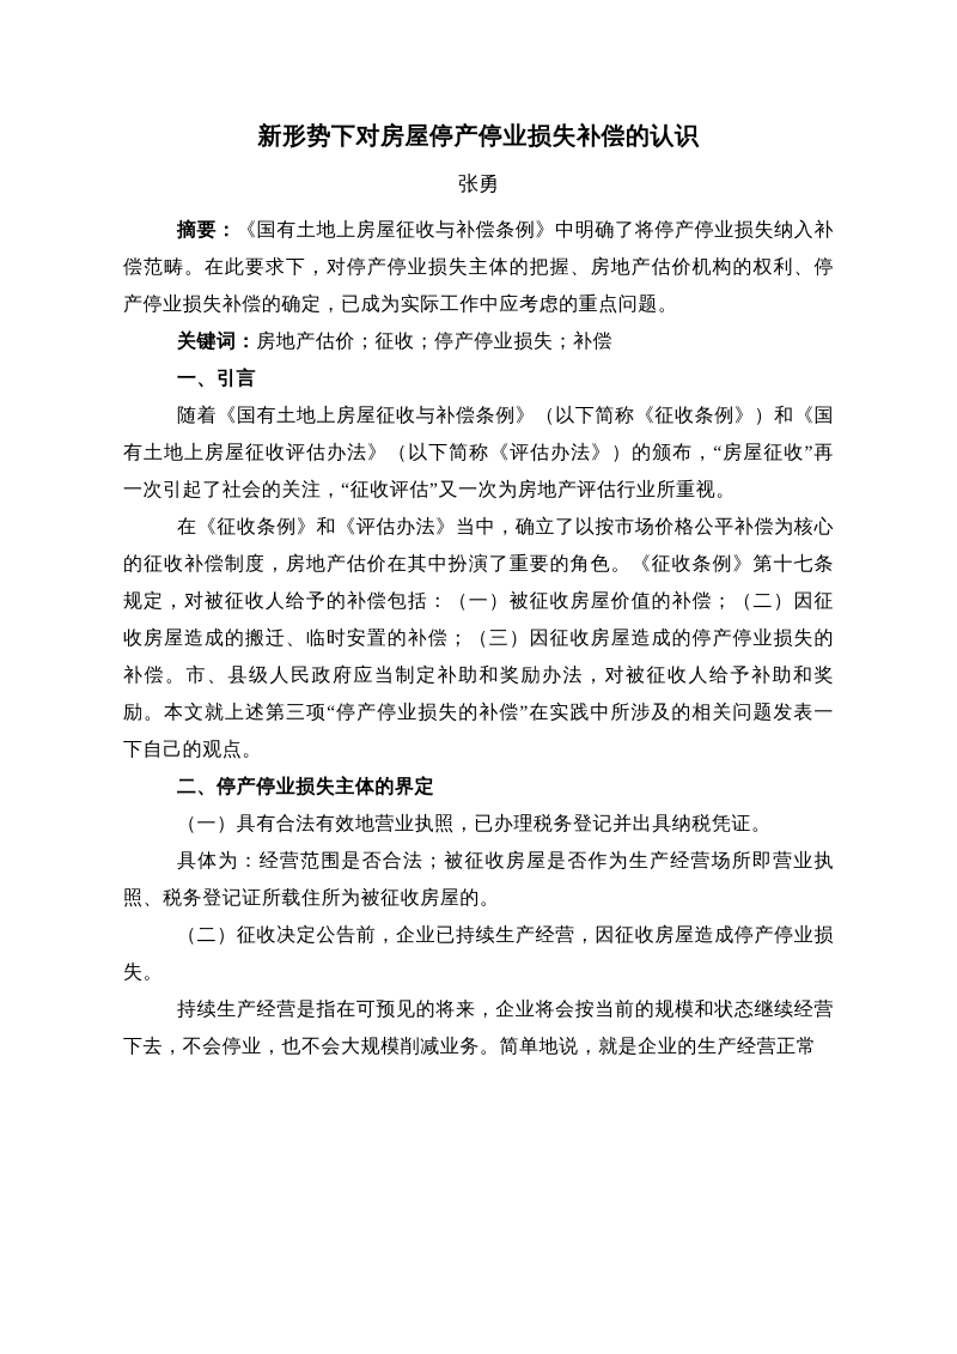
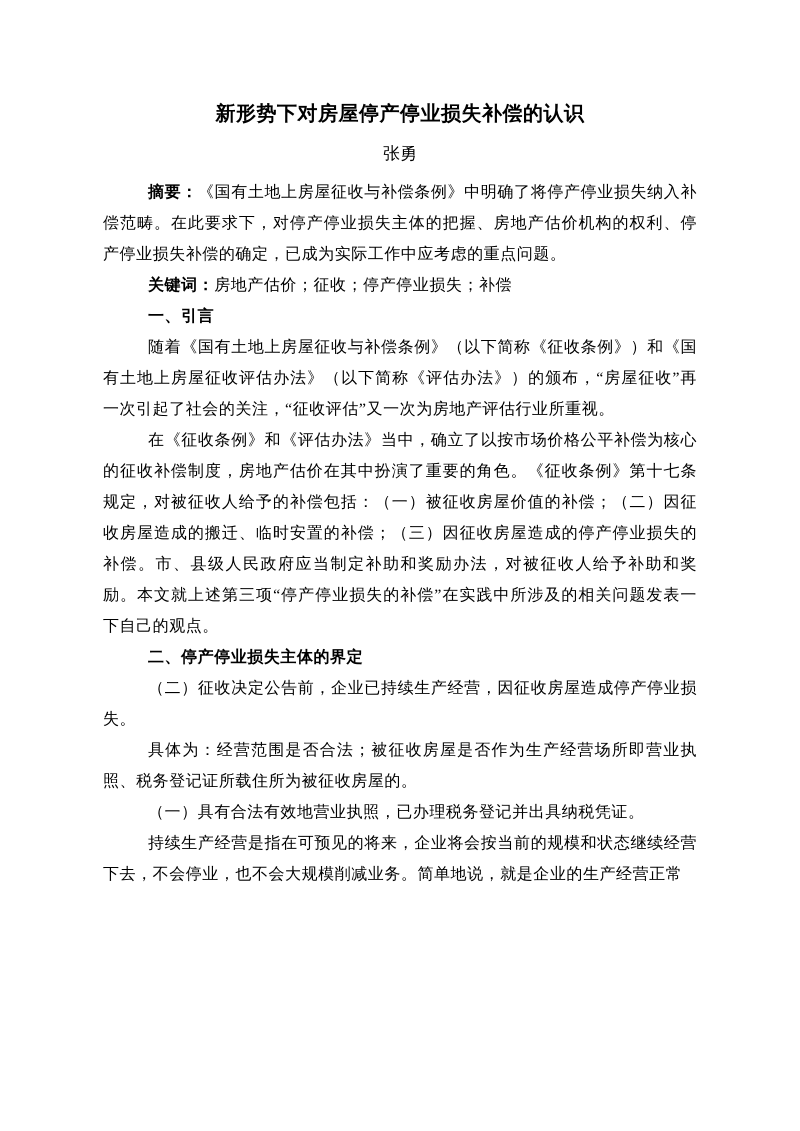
  新形势下对房屋停产停业损失补偿的认识
  张勇
  摘要：《国有土地上房屋征收与补偿条例》中明确了将停产停业损失纳入补偿范畴。在此要求下，对停产停业损失主体的把握、房地产估价机构的权利、停产停业损失补偿的确定，已成为实际工作中应考虑的重点问题。
  关键词：房地产估价；征收；停产停业损失；补偿
  一、引言
  随着《国有土地上房屋征收与补偿条例》（以下简称《征收条例》）和《国有土地上房屋征收评估办法》（以下简称《评估办法》）的颁布，“房屋征收”再一次引起了社会的关注，“征收评估”又一次为房地产评估行业所重视。
  在《征收条例》和《评估办法》当中，确立了以按市场价格公平补偿为核心的征收补偿制度，房地产估价在其中扮演了重要的角色。《征收条例》第十七条规定，对被征收人给予的补偿包括：（一）被征收房屋价值的补偿；（二）因征收房屋造成的搬迁、临时安置的补偿；（三）因征收房屋造成的停产停业损失的补偿。市、县级人民政府应当制定补助和奖励办法，对被征收人给予补助和奖励。本文就上述第三项“停产停业损失的补偿”在实践中所涉及的相关问题发表一下自己的观点。
  二、停产停业损失主体的界定
- （一）具有合法有效地营业执照，已办理税务登记并出具纳税凭证。
+ （二）征收决定公告前，企业已持续生产经营，因征收房屋造成停产停业损失。
  具体为：经营范围是否合法；被征收房屋是否作为生产经营场所即营业执照、税务登记证所载住所为被征收房屋的。
- （二）征收决定公告前，企业已持续生产经营，因征收房屋造成停产停业损失。
+ （一）具有合法有效地营业执照，已办理税务登记并出具纳税凭证。
  持续生产经营是指在可预见的将来，企业将会按当前的规模和状态继续经营下去，不会停业，也不会大规模削减业务。简单地说，就是企业的生产经营正常
